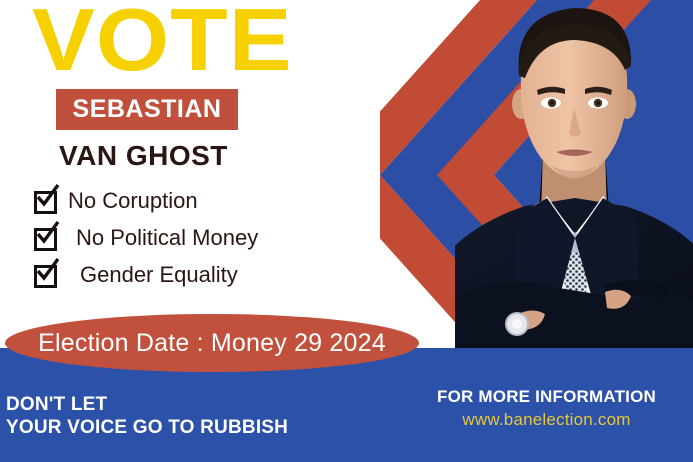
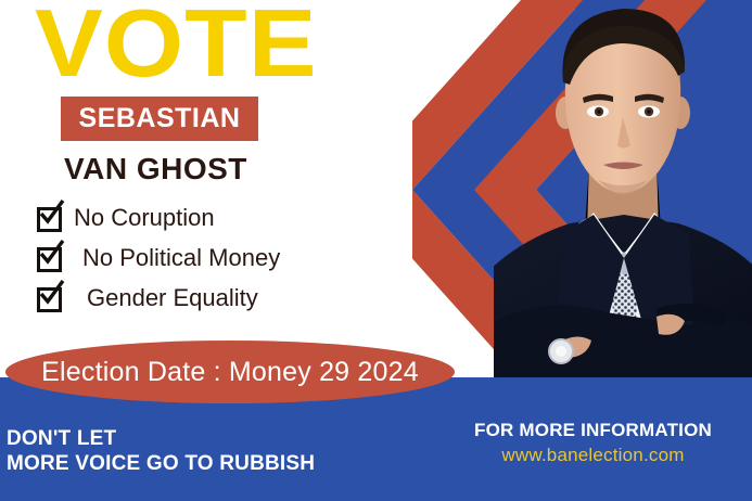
  VOTE
  SEBASTIAN
  VAN GHOST
  No Coruption
  No Political Money
  Gender Equality
  Election Date : Money 29 2024
  DON'T LET
- YOUR VOICE GO TO RUBBISH
+ MORE VOICE GO TO RUBBISH
  FOR MORE INFORMATION
  www.banelection.com
